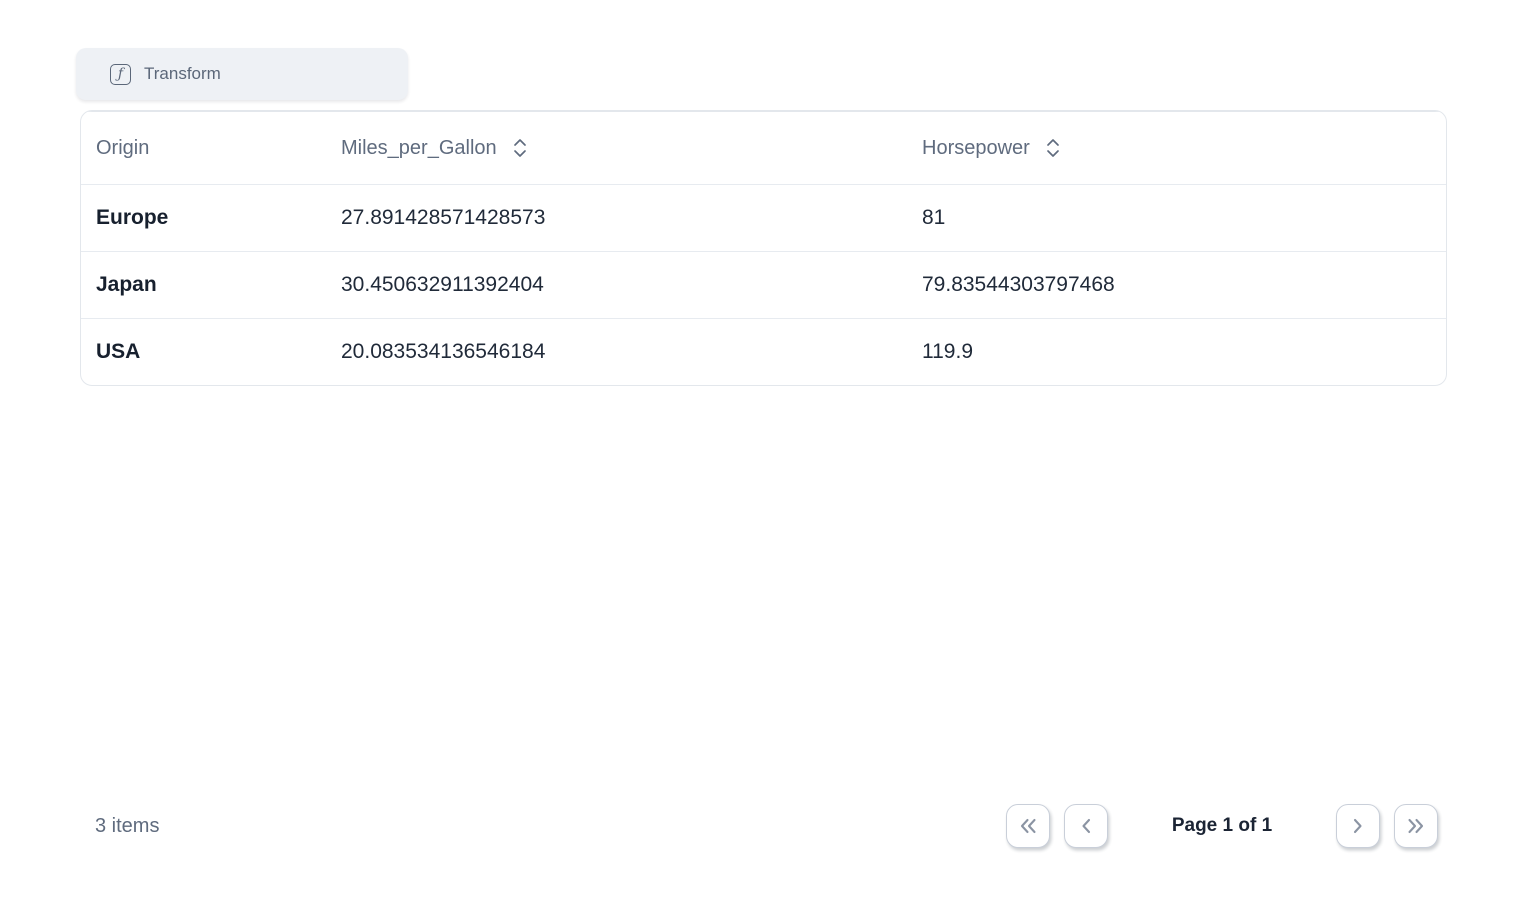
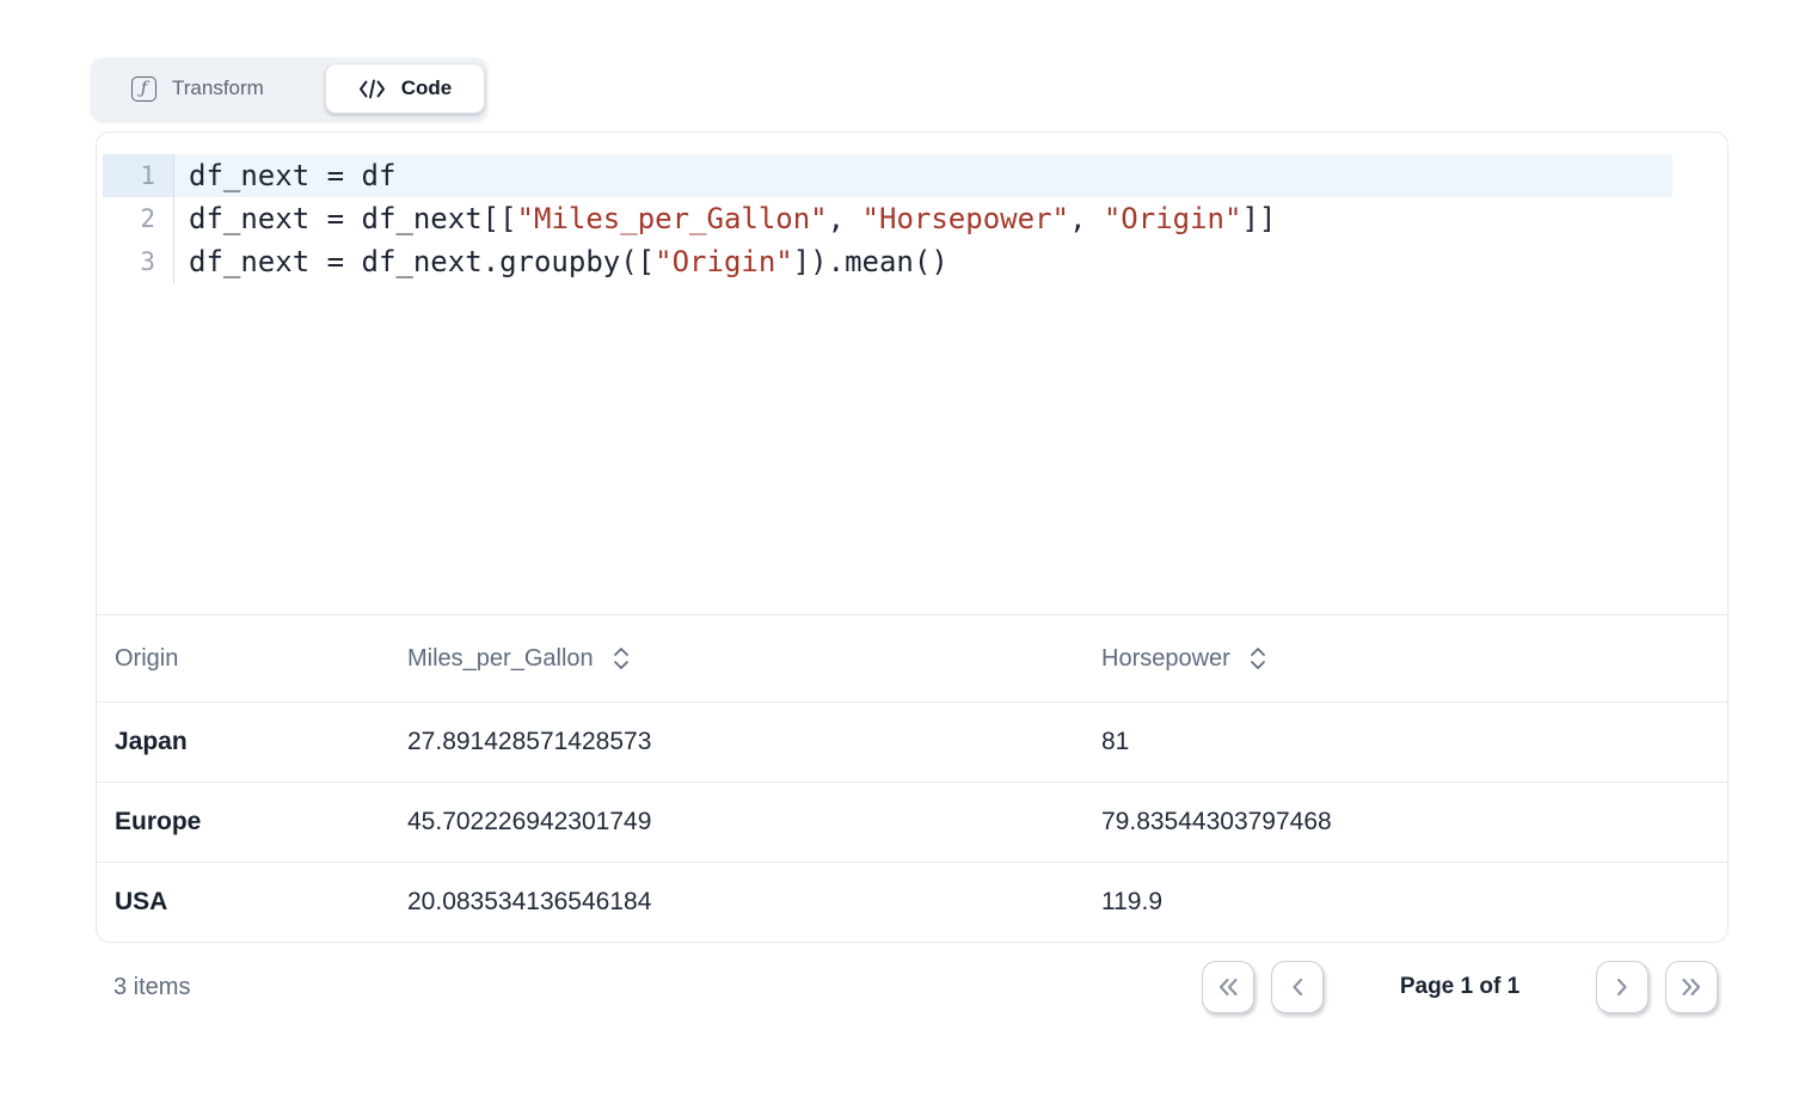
  ƒ
  Transform
+ Code
+ 1
+ df_next = df
+ 2
+ df_next = df_next[["Miles_per_Gallon", "Horsepower", "Origin"]]
+ 3
+ df_next = df_next.groupby(["Origin"]).mean()
  Origin
  Miles_per_Gallon
  Horsepower
- Europe
+ Japan
  27.891428571428573
  81
- Japan
+ Europe
- 30.450632911392404
+ 45.702226942301749
  79.83544303797468
  USA
  20.083534136546184
  119.9
  3 items
  Page 1 of 1
